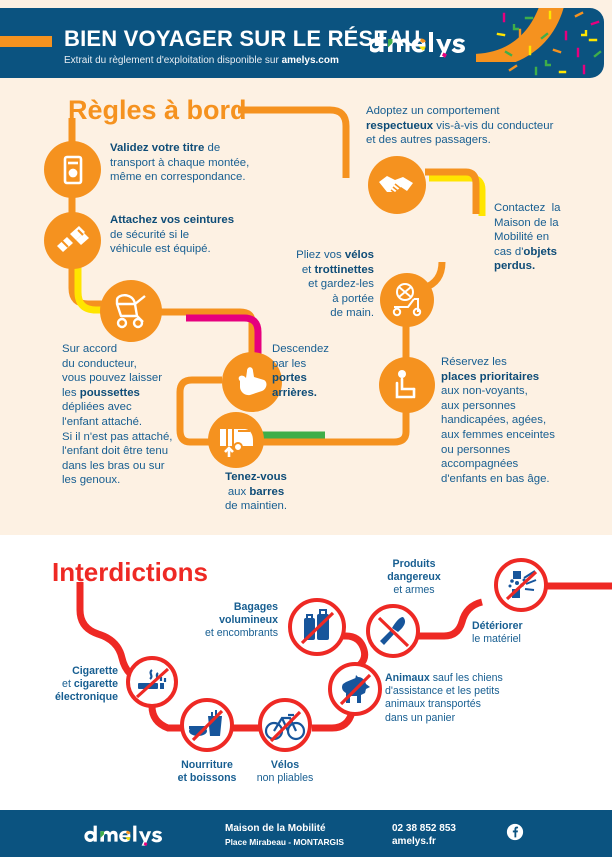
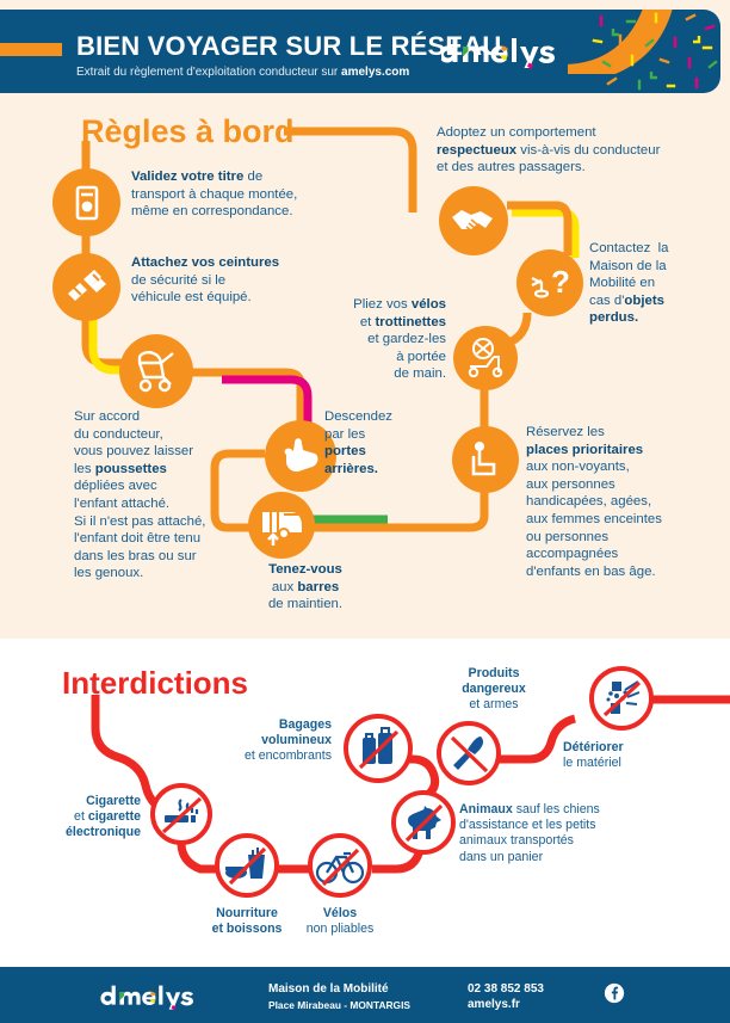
  BIEN VOYAGER SUR LE RÉSAU
- Extrait du règlement d'exploitation disponible sur amelys.com
+ Extrait du règlement d'exploitation conducteur sur amelys.com
  Règles à bor
  Interdictions
+ ?
  Validez votre titre de
  transport à chaque montée,
  même en correspondance.
  Attachez vos ceintures
  de sécurité si le
  véhicule est équipé.
  Sur accord
  du conducteur,
  vous pouvez laisser
  les poussettes
  dépliées avec
  l'enfant attaché.
  Si il n'est pas attaché,
  l'enfant doit être tenu
  dans les bras ou sur
  les genoux.
  Adoptez un comportement
  respectueux vis-à-vis du conducteur
  et des autres passagers.
  Contactez la
  Maison de la
  Mobilité en
  cas d'objets
  perdus.
  Pliez vos vélos
  et trottinettes
  et gardez-les
  à portée
  de main.
  Descendez
  par les
  portes
  arrières.
  Réservez les
  places prioritaires
  aux non-voyants,
  aux personnes
  handicapées, agées,
  aux femmes enceintes
  ou personnes
  accompagnées
  d'enfants en bas âge.
  Tenez-vous
  aux barres
  de maintien.
  Cigarette
  et cigarette
  électronique
  Bagages
  volumineux
  et encombrants
  Nourriture
  et boissons
  Vélos
  non pliables
  Produits
  dangereux
  et armes
  Animaux sauf les chiens
  d'assistance et les petits
  animaux transportés
  dans un panier
  Détériorer
  le matériel
  Maison de la Mobilité
  Place Mirabeau - MONTARGIS
  02 38 852 853
  amelys.fr
